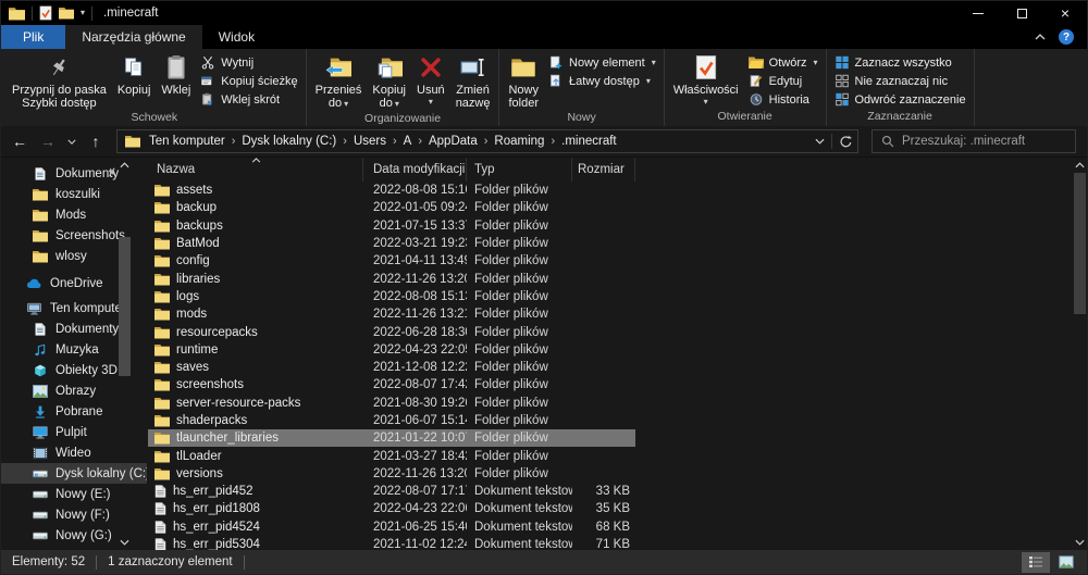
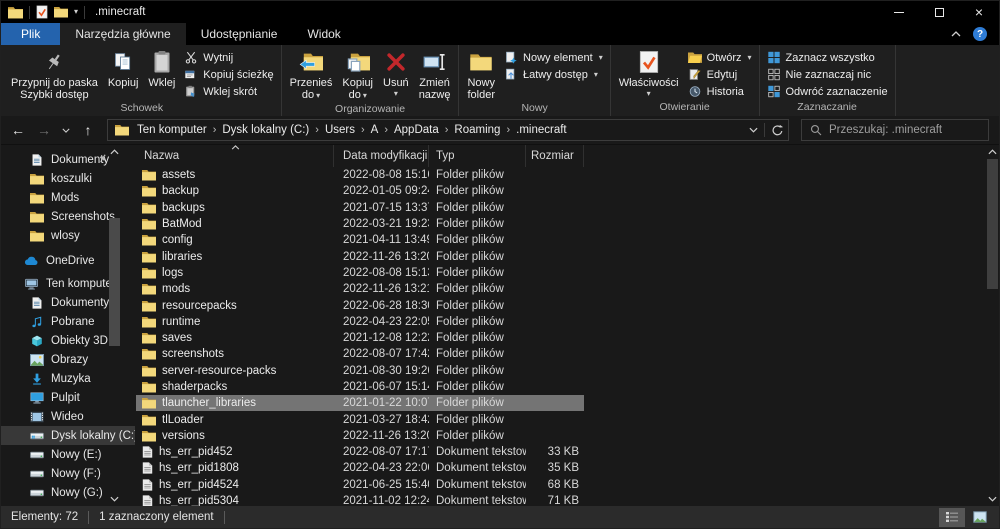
  ▾
  .minecraft
  ×
  Plik
  Narzędzia główne
+ Udostępnianie
  Widok
  ?
  Przypnij do paska
  Szybki dostęp
  Kopiuj
  Wklej
  Wytnij
  Kopiuj ścieżkę
  Wklej skrót
  Schowek
  Przenieś
  do ▾
  Kopiuj
  do ▾
  Usuń
  ▾
  Zmień
  nazwę
  Organizowanie
  Nowy
  folder
  Nowy element
  ▾
  Łatwy dostęp
  ▾
  Nowy
  Właściwości
  ▾
  Otwórz
  ▾
  Edytuj
  Historia
  Otwieranie
  Zaznacz wszystko
  Nie zaznaczaj nic
  Odwróć zaznaczenie
  Zaznaczanie
  ←
  →
  ↑
  Ten komputer
  ›
  Dysk lokalny (C:)
  ›
  Users
  ›
  A
  ›
  AppData
  ›
  Roaming
  ›
  .minecraft
  Przeszukaj: .minecraft
  Dokumeny
  koszulki
  Mods
  Screenshots
  wlosy
  OneDrive
  Ten komput
  Dokumenty
- Muzyka
+ Pobrane
  Obiekty 3D
  Obrazy
- Pobrane
+ Muzyka
  Pulpit
  Wideo
  Dysk lokalny (C:
  Nowy (E:)
  Nowy (F:)
  Nowy (G:)
  Nazwa
  Data modyfikacji
  Typ
  Rozmiar
  assets
  2022-08-08 15:1
  Folder plików
  backup
  2022-01-05 09:2
  Folder plików
  backups
  2021-07-15 13:3
  Folder plików
  BatMod
  2022-03-21 19:2
  Folder plików
  config
  2021-04-11 13:4
  Folder plików
  libraries
  2022-11-26 13:2
  Folder plików
  logs
  2022-08-08 15:1
  Folder plików
  mods
  2022-11-26 13:2
  Folder plików
  resourcepacks
  2022-06-28 18:3
  Folder plików
  runtime
  2022-04-23 22:0
  Folder plików
  saves
  2021-12-08 12:2
  Folder plików
  screenshots
  2022-08-07 17:4
  Folder plików
  server-resource-packs
  2021-08-30 19:2
  Folder plików
  shaderpacks
  2021-06-07 15:1
  Folder plików
  tlauncher_libraries
  2021-01-22 10:0
  Folder plików
  tlLoader
  2021-03-27 18:4
  Folder plików
  versions
  2022-11-26 13:2
  Folder plików
  hs_err_pid452
  2022-08-07 17:1
  Dokument teksto
  33 KB
  hs_err_pid1808
  2022-04-23 22:0
  Dokument teksto
  35 KB
  hs_err_pid4524
  2021-06-25 15:4
  Dokument teksto
  68 KB
  hs_err_pid5304
  2021-11-02 12:2
  Dokument teksto
  71 KB
- Elementy: 52
+ Elementy: 72
  1 zaznaczony element
